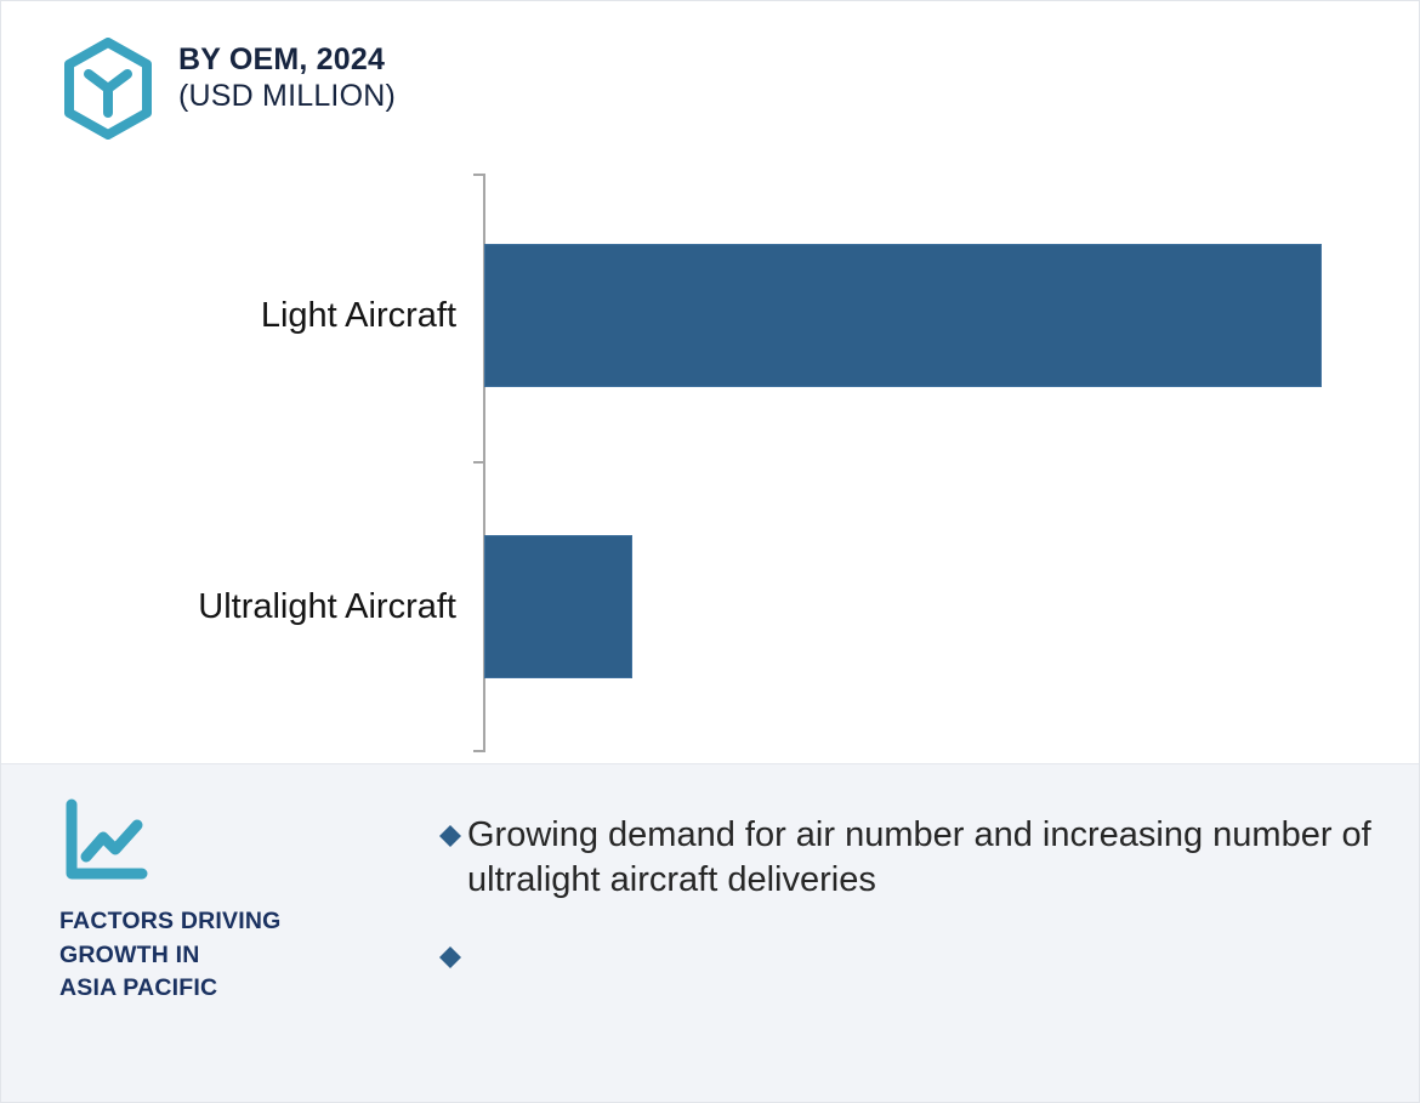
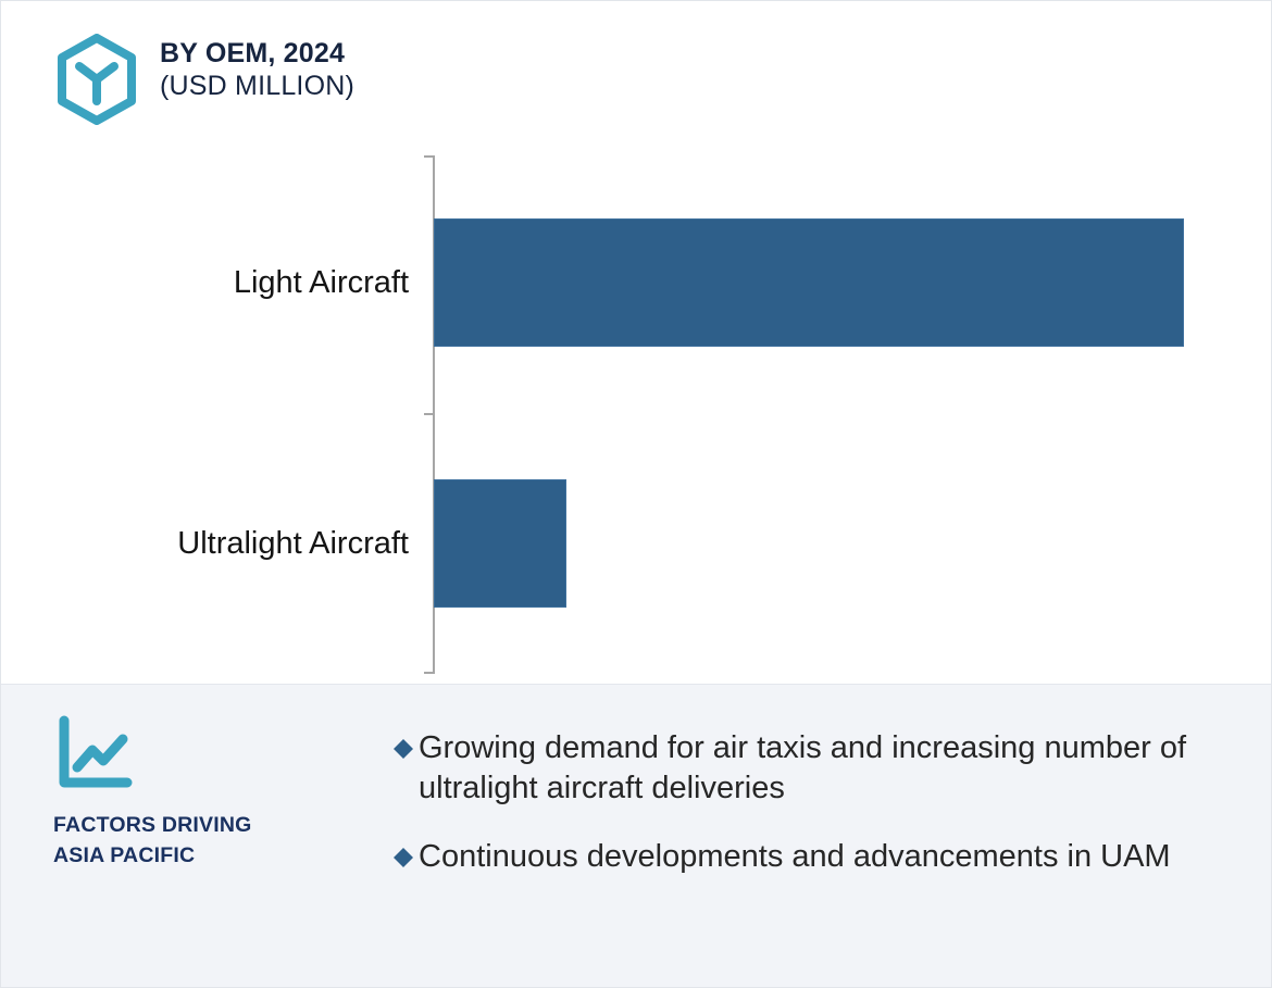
  BY OEM, 2024
  (USD MILLION)
  Light Aircraft
  Ultralight Aircraft
  FACTORS DRIVING
- GROWTH IN
  ASIA PACIFIC
- Growing demand for air number and increasing number of ultralight aircraft deliveries
+ Growing demand for air taxis and increasing number of ultralight aircraft deliveries
+ Continuous developments and advancements in UAM
